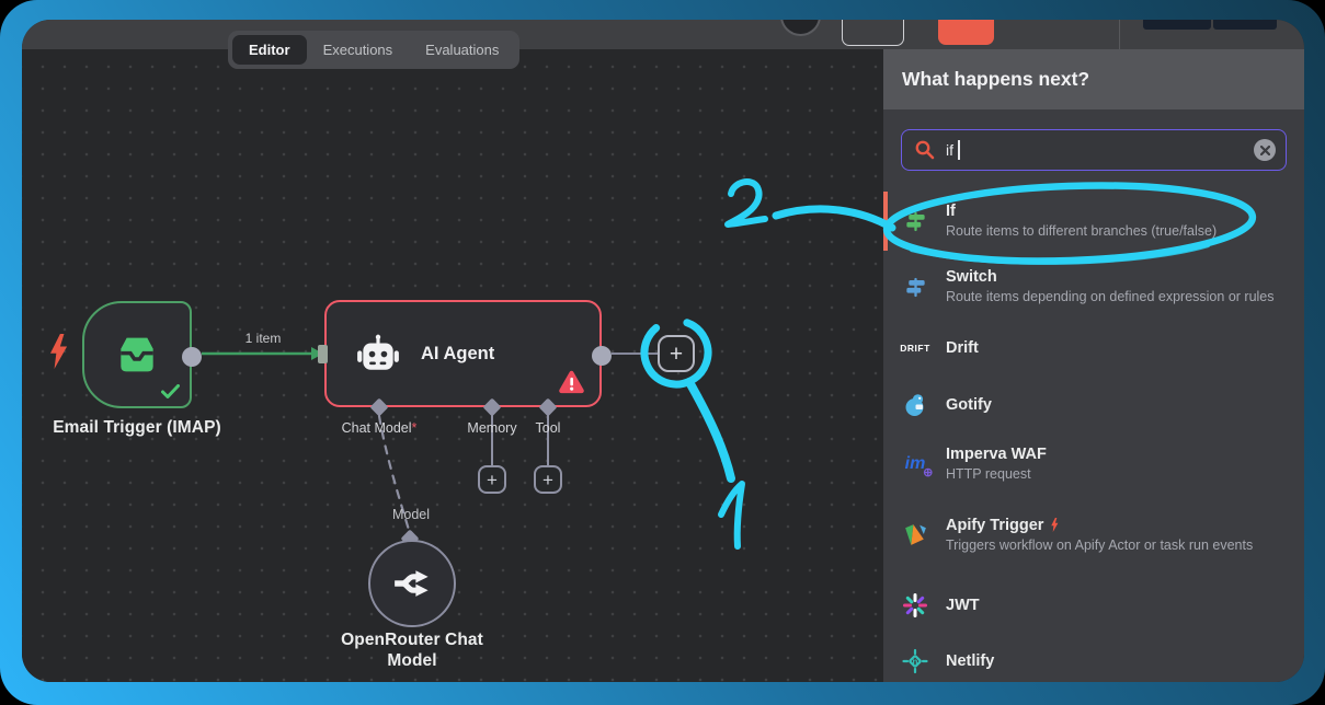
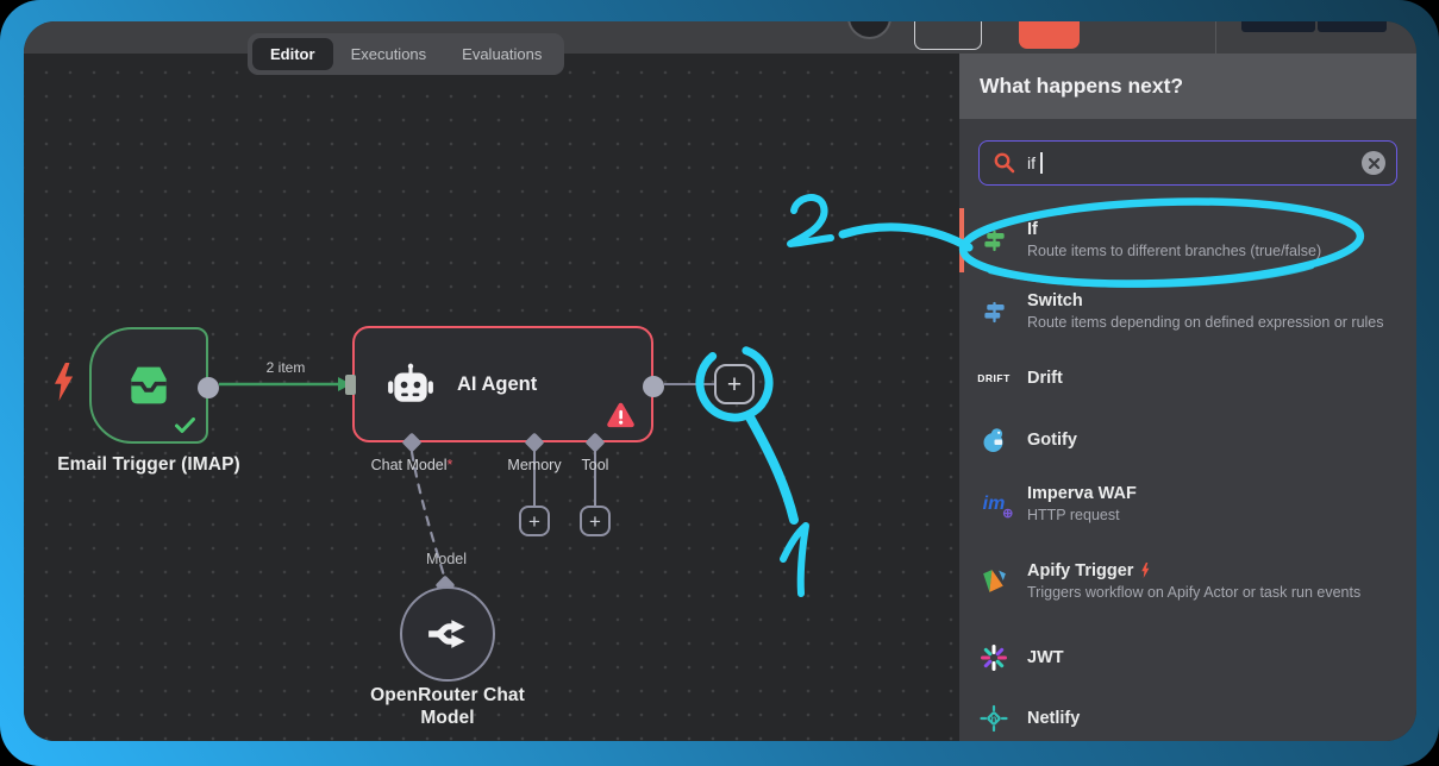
  Editor
  Executions
  Evaluations
  Email Trigger (IMAP)
- 1 item
+ 2 item
  AI Agent
  Chat Model*
  Memory
  Tool
  +
  +
  +
  Model
  OpenRouter Chat Model
  What happens next?
  if
  If
  Route items to different branches (true/false)
  Switch
  Route items depending on defined expression or rules
  DRIFT
  Drift
  Gotify
  im
  ⊕
  Imperva WAF
  HTTP request
  Apify Trigger
  Triggers workflow on Apify Actor or task run events
  JWT
  n
  Netlify
